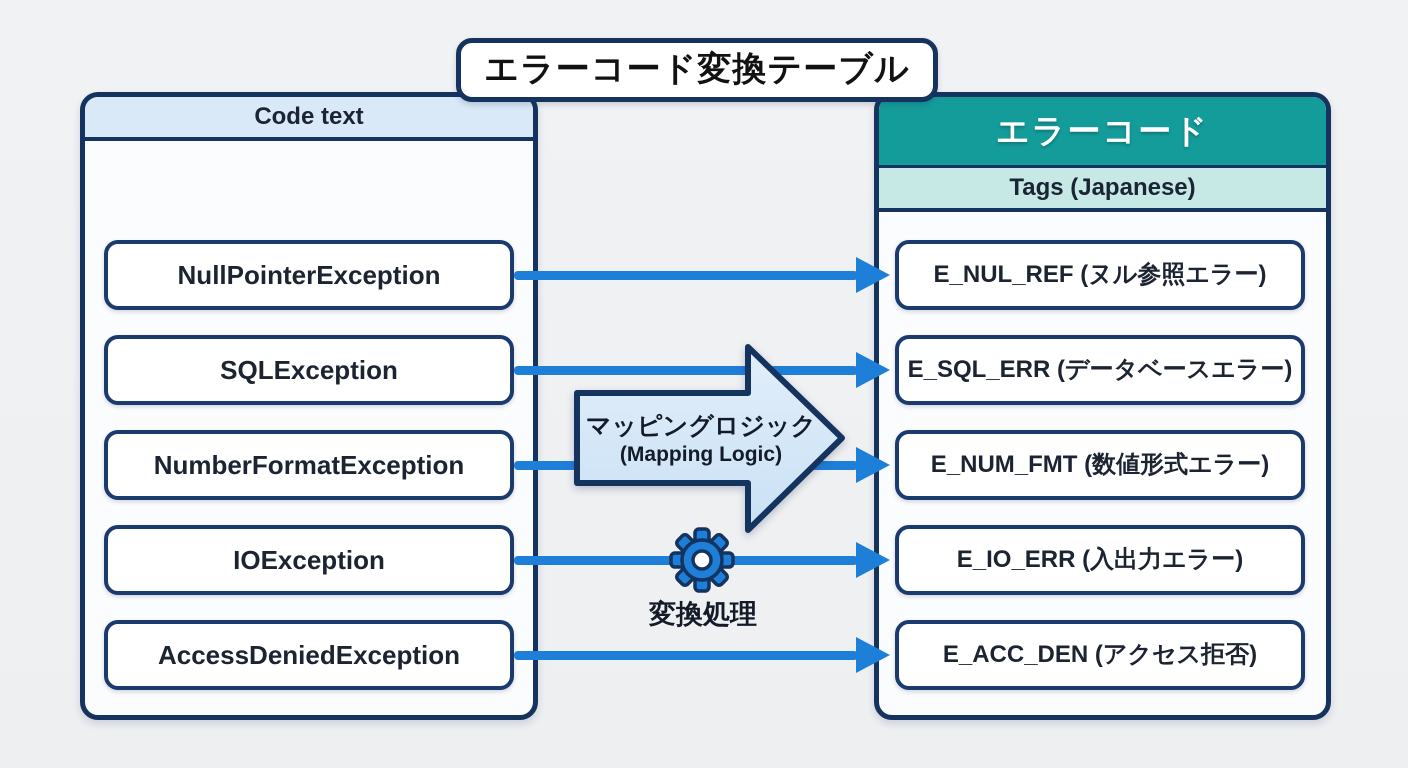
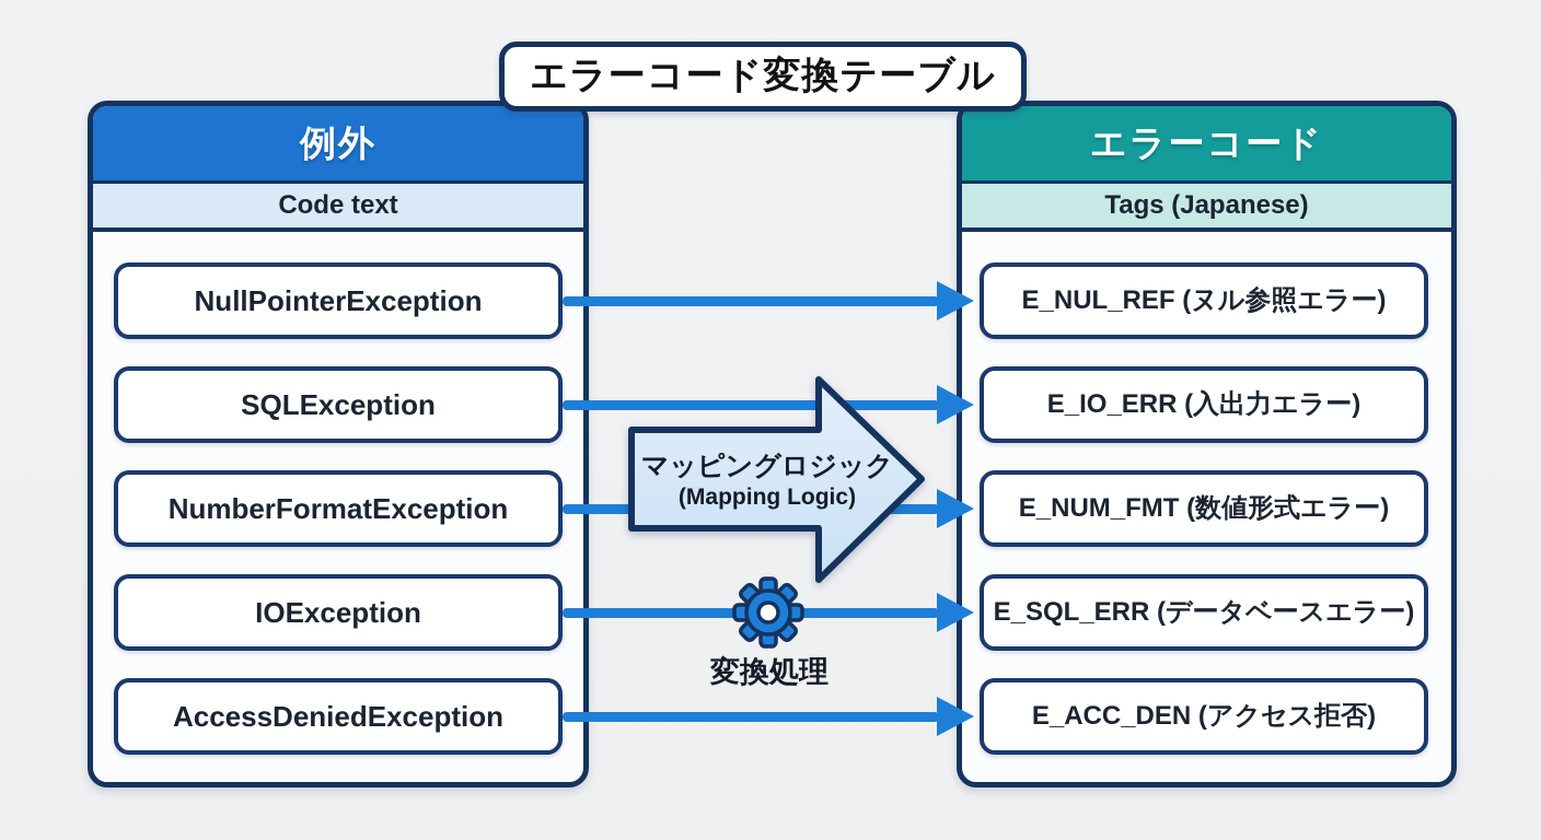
  エラーコード変換テーブル
+ 例外
  Code text
  エラーコード
  Tags (Japanese)
  NullPointerException
  SQLException
  NumberFormatException
  IOException
  AccessDeniedException
  E_NUL_REF (ヌル参照エラー)
- E_SQL_ERR (データベースエラー)
+ E_IO_ERR (入出力エラー)
  E_NUM_FMT (数値形式エラー)
- E_IO_ERR (入出力エラー)
+ E_SQL_ERR (データベースエラー)
  E_ACC_DEN (アクセス拒否)
  マッピングロジック
  (Mapping Logic)
  変換処理
